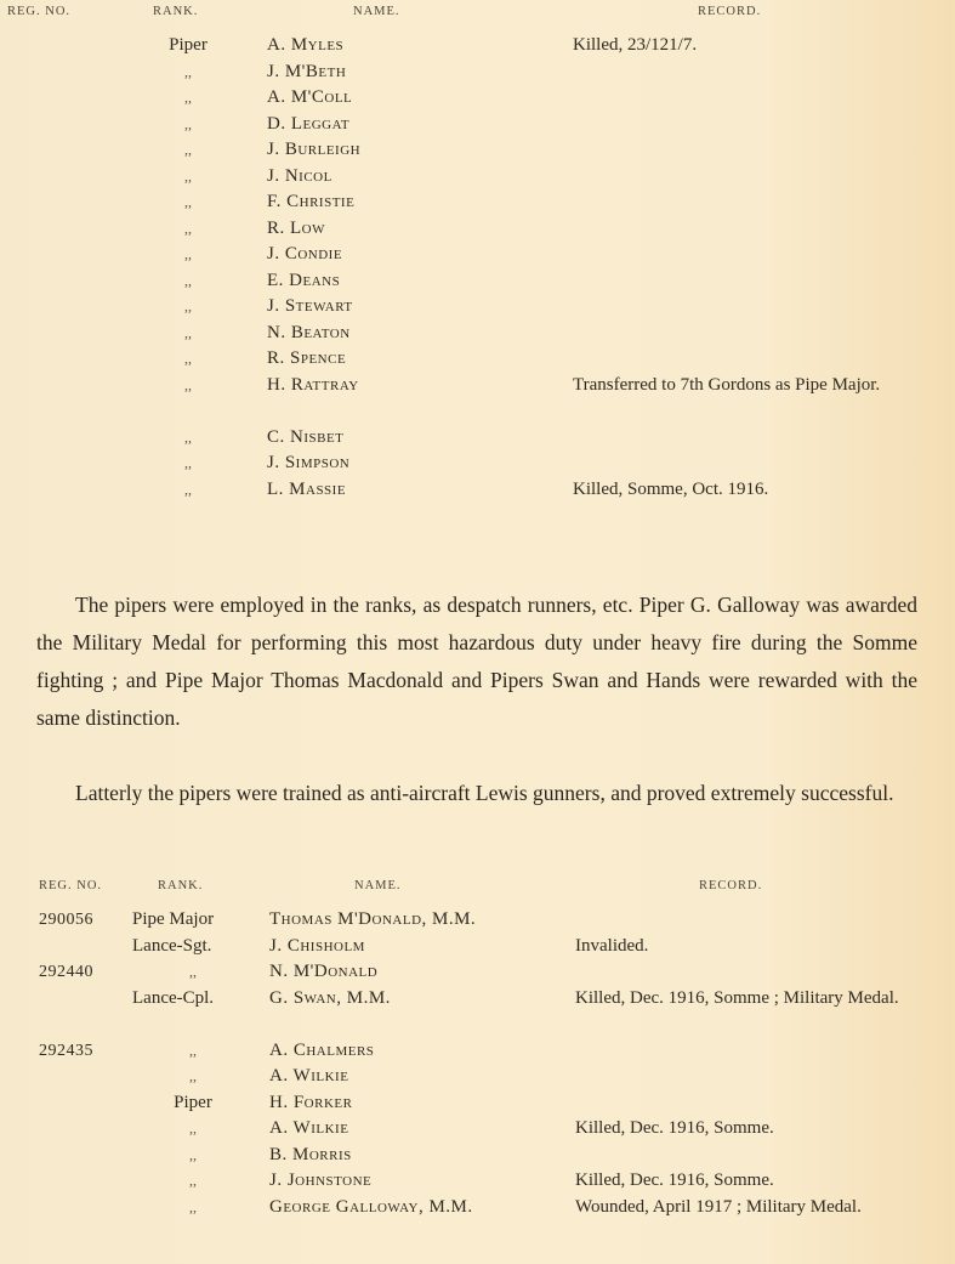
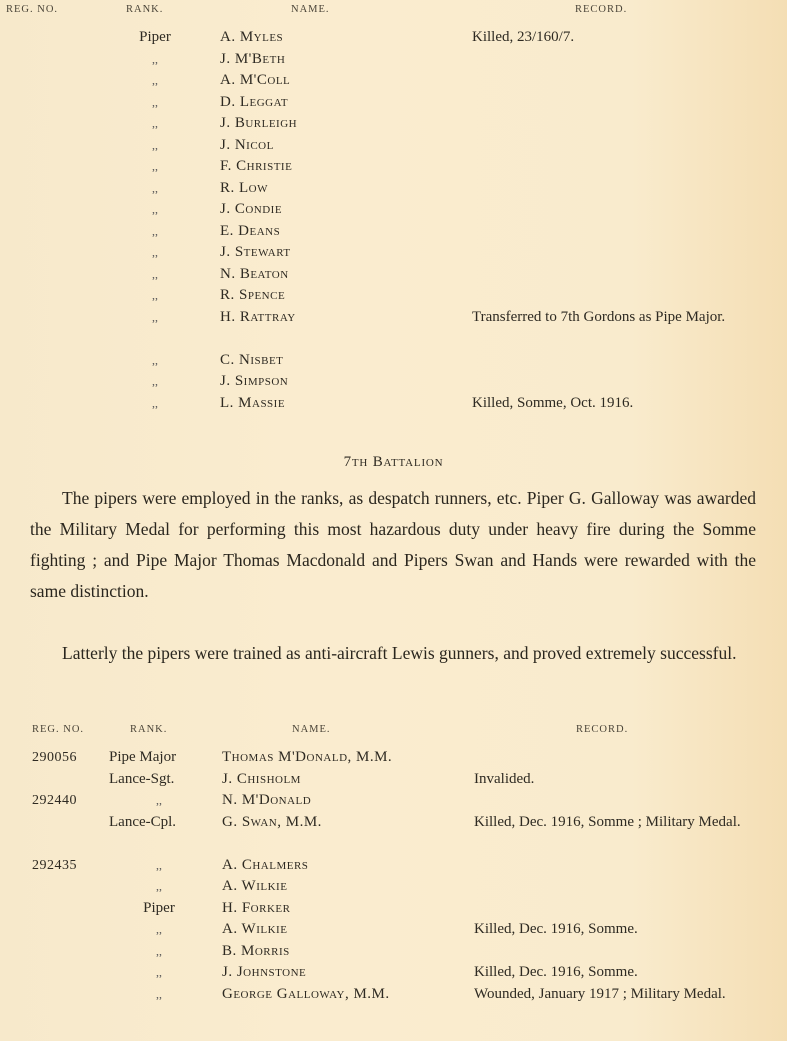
  REG. NO.
  RANK.
  NAME.
  RECORD.
  Piper
  A. Myles
- Killed, 23/121/7.
+ Killed, 23/160/7.
  ,,
  J. M'Beth
  ,,
  A. M'Coll
  ,,
  D. Leggat
  ,,
  J. Burleigh
  ,,
  J. Nicol
  ,,
  F. Christie
  ,,
  R. Low
  ,,
  J. Condie
  ,,
  E. Deans
  ,,
  J. Stewart
  ,,
  N. Beaton
  ,,
  R. Spence
  ,,
  H. Rattray
  Transferred to 7th Gordons as Pipe Major.
  ,,
  C. Nisbet
  ,,
  J. Simpson
  ,,
  L. Massie
  Killed, Somme, Oct. 1916.
+ 7th Battalion
  The pipers were employed in the ranks, as despatch runners, etc. Piper G. Galloway was awarded the Military Medal for performing this most hazardous duty under heavy fire during the Somme fighting ; and Pipe Major Thomas Macdonald and Pipers Swan and Hands were rewarded with the same distinction.
  Latterly the pipers were trained as anti-aircraft Lewis gunners, and proved extremely successful.
  REG. NO.
  RANK.
  NAME.
  RECORD.
  290056
  Pipe Major
  Thomas M'Donald, M.M.
  Lance-Sgt.
  J. Chisholm
  Invalided.
  292440
  ,,
  N. M'Donald
  Lance-Cpl.
  G. Swan, M.M.
  Killed, Dec. 1916, Somme ; Military Medal.
  292435
  ,,
  A. Chalmers
  ,,
  A. Wilkie
  Piper
  H. Forker
  ,,
  A. Wilkie
  Killed, Dec. 1916, Somme.
  ,,
  B. Morris
  ,,
  J. Johnstone
  Killed, Dec. 1916, Somme.
  ,,
  George Galloway, M.M.
- Wounded, April 1917 ; Military Medal.
+ Wounded, January 1917 ; Military Medal.
